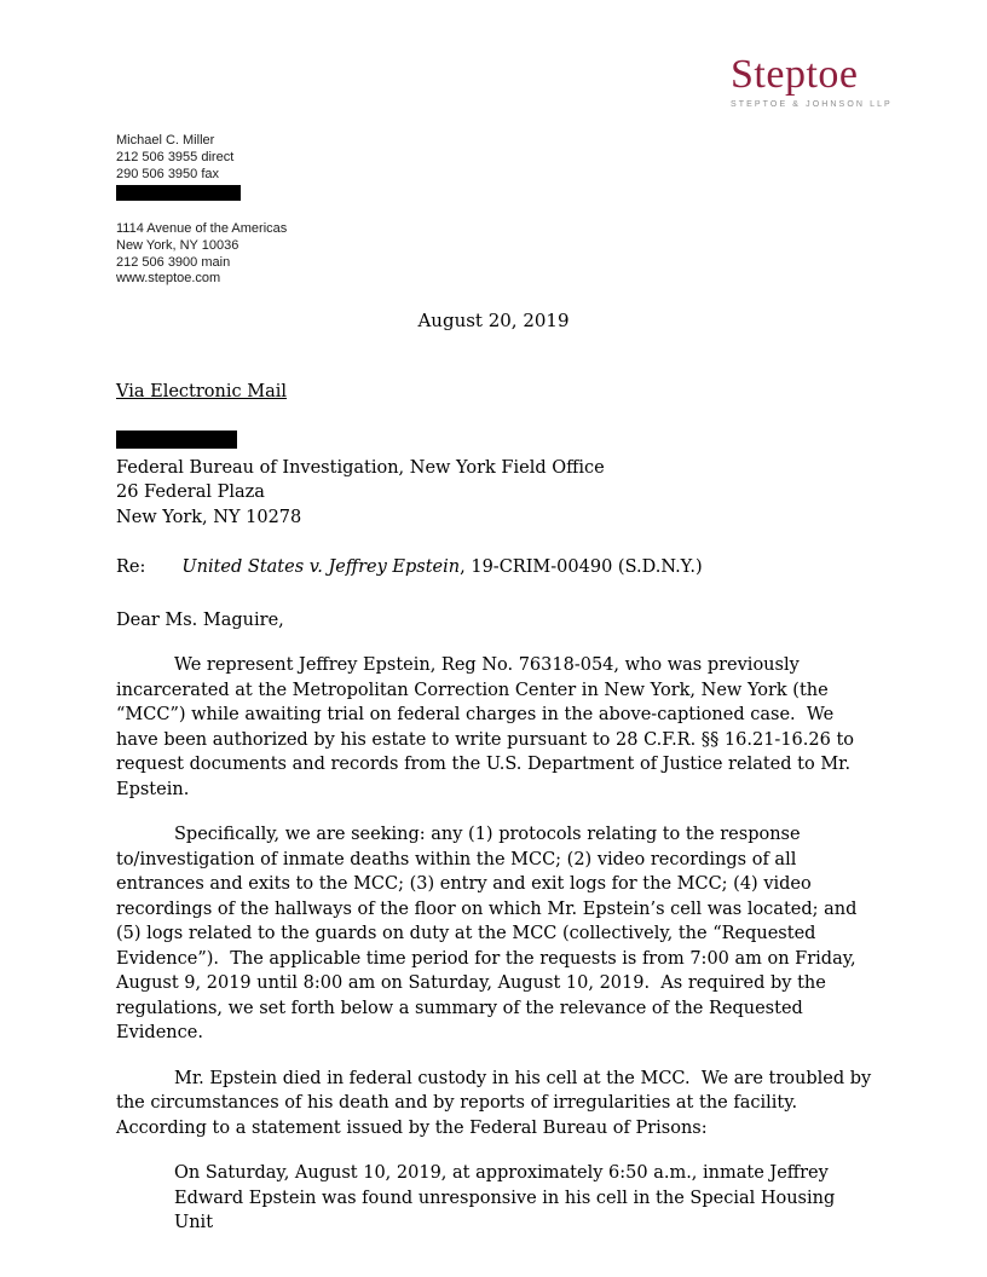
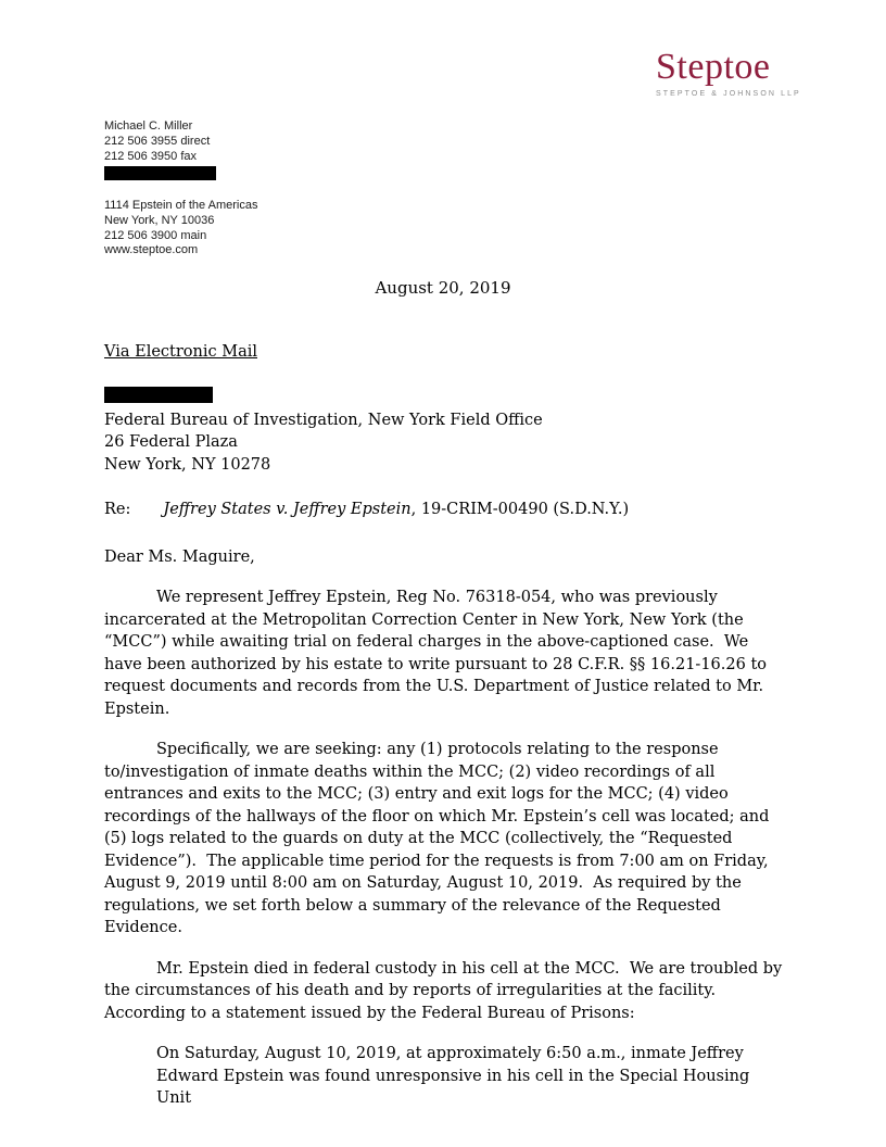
  Steptoe
  Michael C. Miller
  212 506 3955 direct
- 290 506 3950 fax
+ 212 506 3950 fax
- 1114 Avenue of the Americas
+ 1114 Epstein of the Americas
  New York, NY 10036
  212 506 3900 main
  www.steptoe.com
  August 20, 2019
  Via Electronic Mail
  Federal Bureau of Investigation, New York Field Office
  26 Federal Plaza
  New York, NY 10278
- Re: United States v. Jeffrey Epstein, 19-CRIM-00490 (S.D.N.Y.)
+ Re: Jeffrey States v. Jeffrey Epstein, 19-CRIM-00490 (S.D.N.Y.)
  Dear Ms. Maguire,
  We represent Jeffrey Epstein, Reg No. 76318-054, who was previously incarcerated at the Metropolitan Correction Center in New York, New York (the “MCC”) while awaiting trial on federal charges in the above-captioned case. We have been authorized by his estate to write pursuant to 28 C.F.R. §§ 16.21-16.26 to request documents and records from the U.S. Department of Justice related to Mr. Epstein.
  Specifically, we are seeking: any (1) protocols relating to the response to/investigation of inmate deaths within the MCC; (2) video recordings of all entrances and exits to the MCC; (3) entry and exit logs for the MCC; (4) video recordings of the hallways of the floor on which Mr. Epstein’s cell was located; and (5) logs related to the guards on duty at the MCC (collectively, the “Requested Evidence”). The applicable time period for the requests is from 7:00 am on Friday, August 9, 2019 until 8:00 am on Saturday, August 10, 2019. As required by the regulations, we set forth below a summary of the relevance of the Requested Evidence.
  Mr. Epstein died in federal custody in his cell at the MCC. We are troubled by the circumstances of his death and by reports of irregularities at the facility. According to a statement issued by the Federal Bureau of Prisons:
  On Saturday, August 10, 2019, at approximately 6:50 a.m., inmate Jeffrey Edward Epstein was found unresponsive in his cell in the Special Housing Unit
